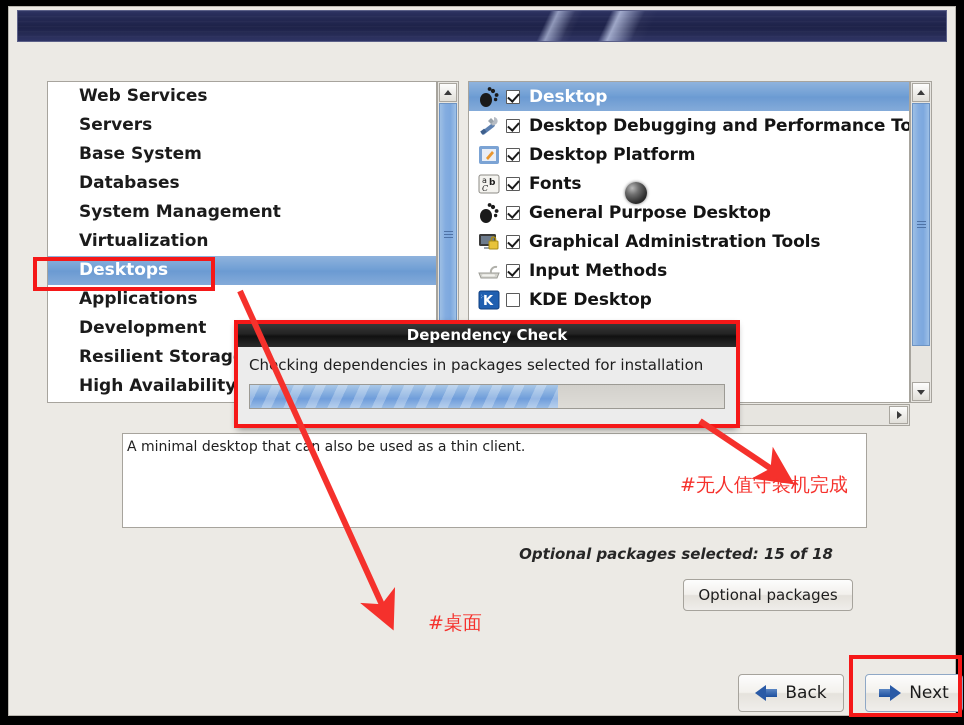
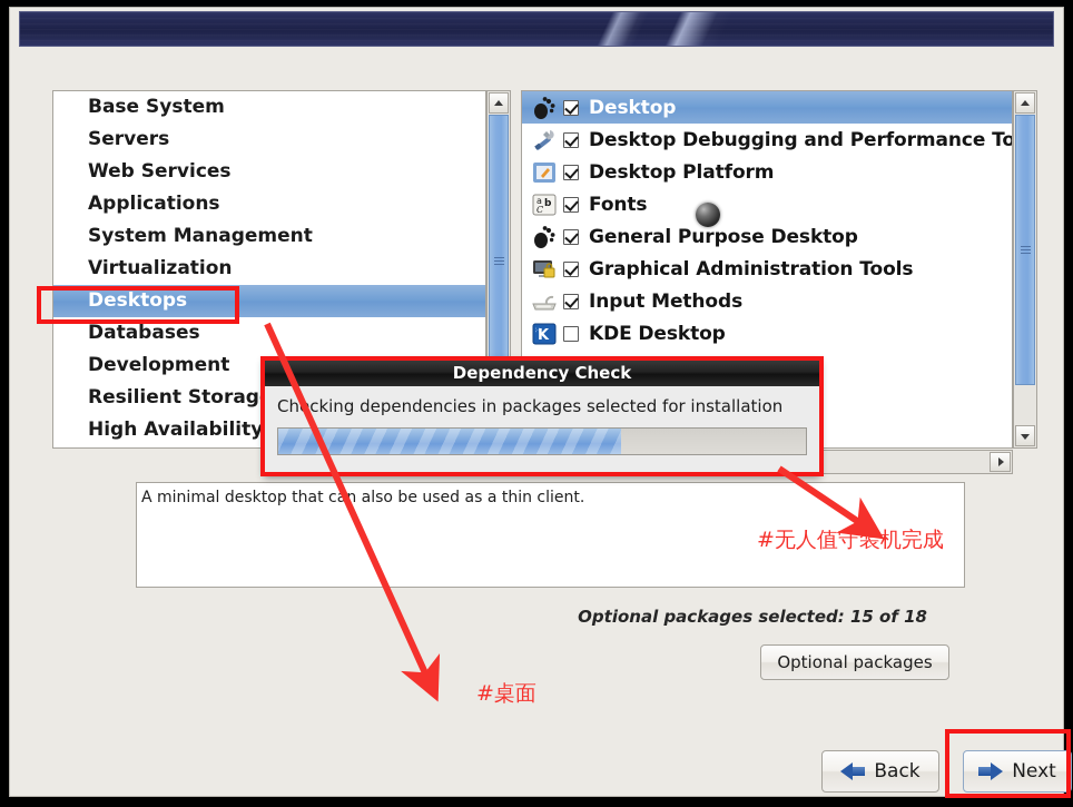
- Web Services
+ Base System
  Servers
- Base System
+ Web Services
- Databases
+ Applications
  System Management
  Virtualization
  Desktops
- Applications
+ Databases
  Development
  Resilient Storag
  High Availability
  Desktop
  Desktop Debugging and Performance To
  Desktop Platform
  a
  b
  C
  Fonts
  General Purpose Desktop
  Graphical Administration Tools
  Input Methods
  K
  ⁙
  KDE Desktop
  A minimal desktop that can also be used as a thin client.
  Optional packages selected: 15 of 18
  Optional packages
  Back
  Next
  Dependency Check
  Chcking dependencies in packages selected for installation
  #无人值守装机完成
  #桌面
